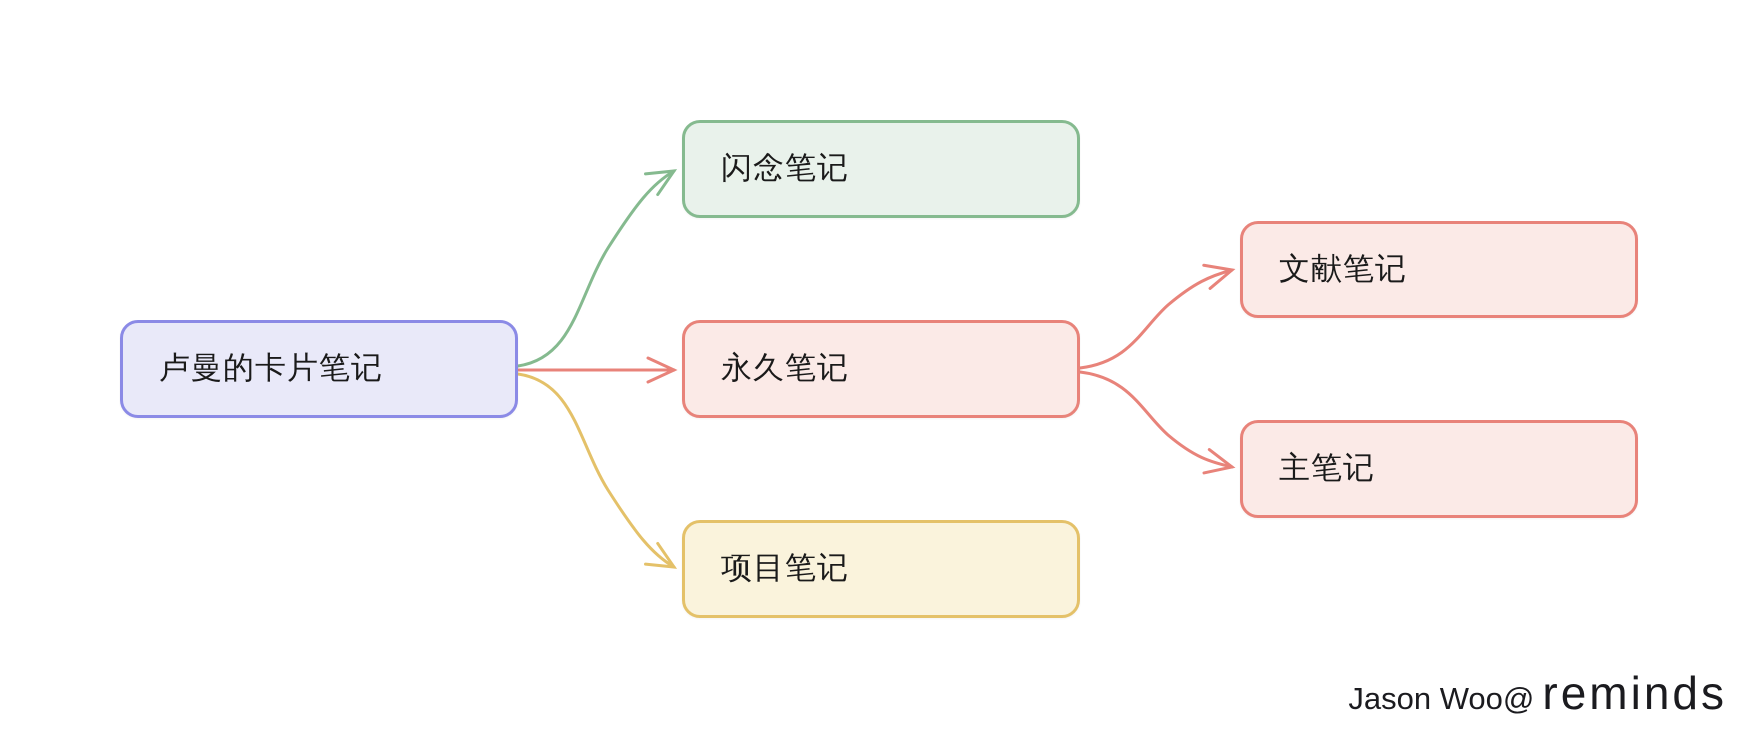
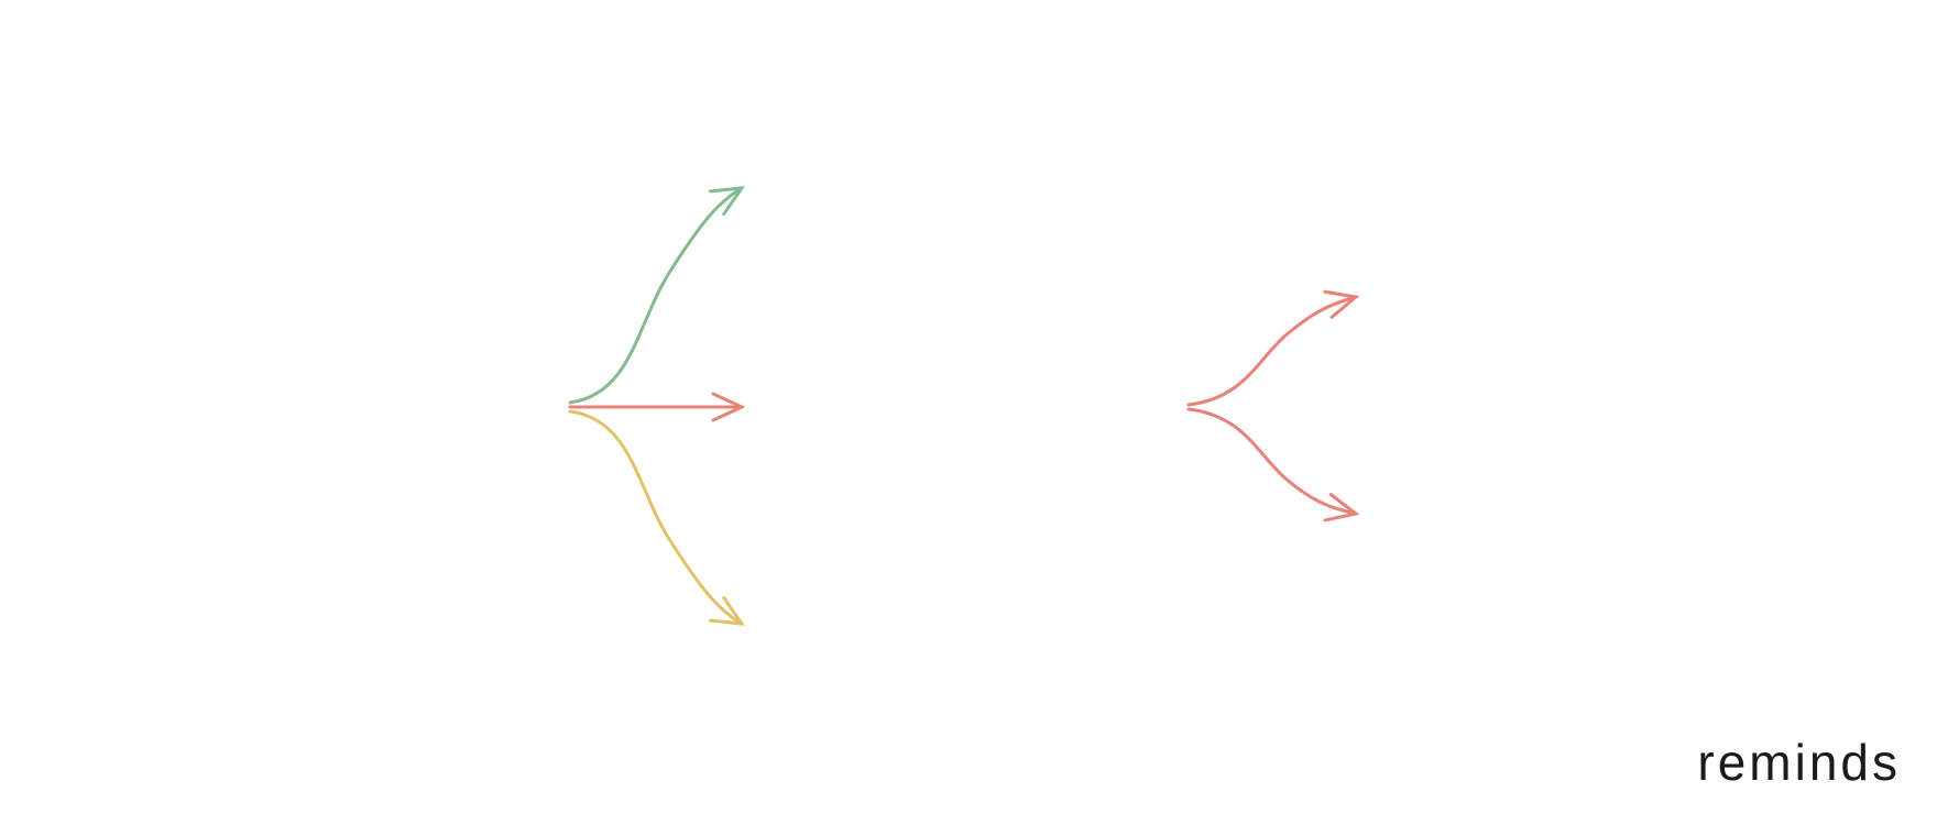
- 卢曼的卡片笔记
- 闪念笔记
- 永久笔记
- 项目笔记
- 文献笔记
- 主笔记
- Jason Woo@
  reminds
